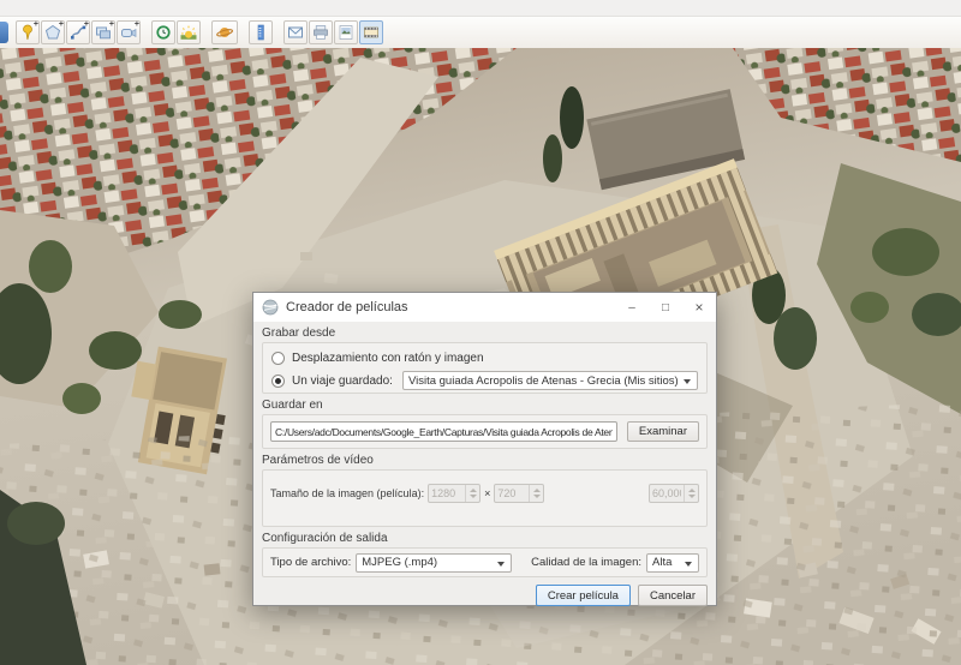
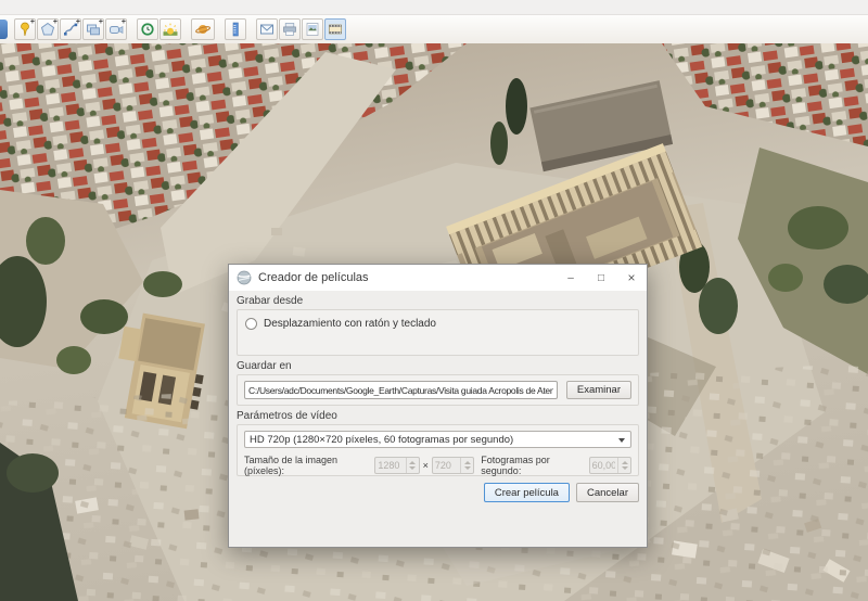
  Creador de películas
  –
  □
  ×
  Grabar desde
- Desplazamiento con ratón y imagen
+ Desplazamiento con ratón y teclado
- Un viaje guardado:
- Visita guiada Acropolis de Atenas - Grecia (Mis sitios)
  Guardar en
  C:/Users/adc/Documents/Google_Earth/Capturas/Visita guiada Acropolis de Aten
  Examinar
  Parámetros de vídeo
+ HD 720p (1280×720 píxeles, 60 fotogramas por segundo)
- Tamaño de la imagen (película):
+ Tamaño de la imagen (píxeles):
  1280
  ×
  720
+ Fotogramas por segundo:
  60,00
- Configuración de salida
- Tipo de archivo:
- MJPEG (.mp4)
- Calidad de la imagen:
- Alta
  Crear película
  Cancelar
